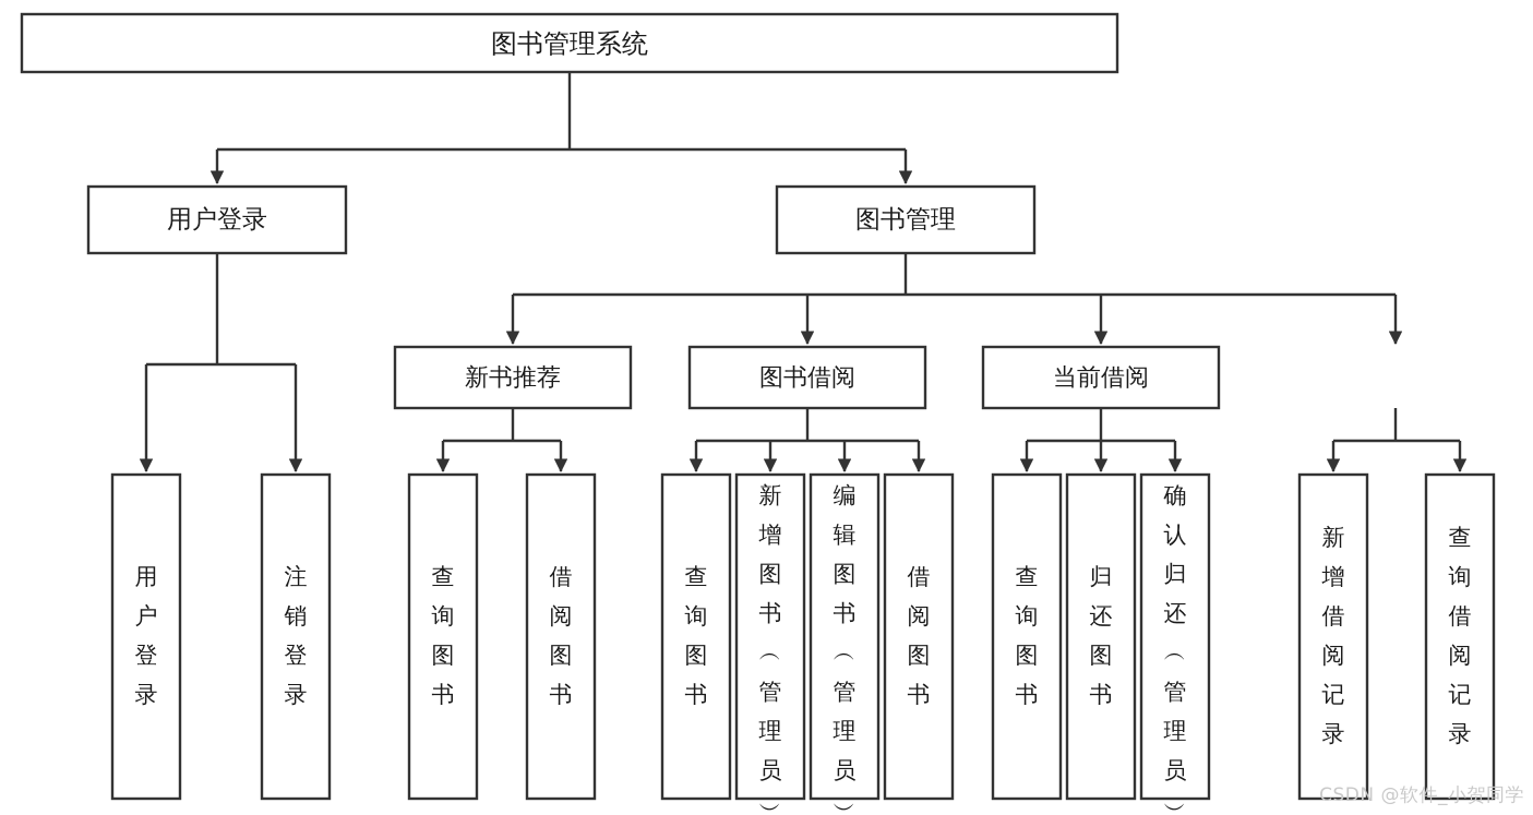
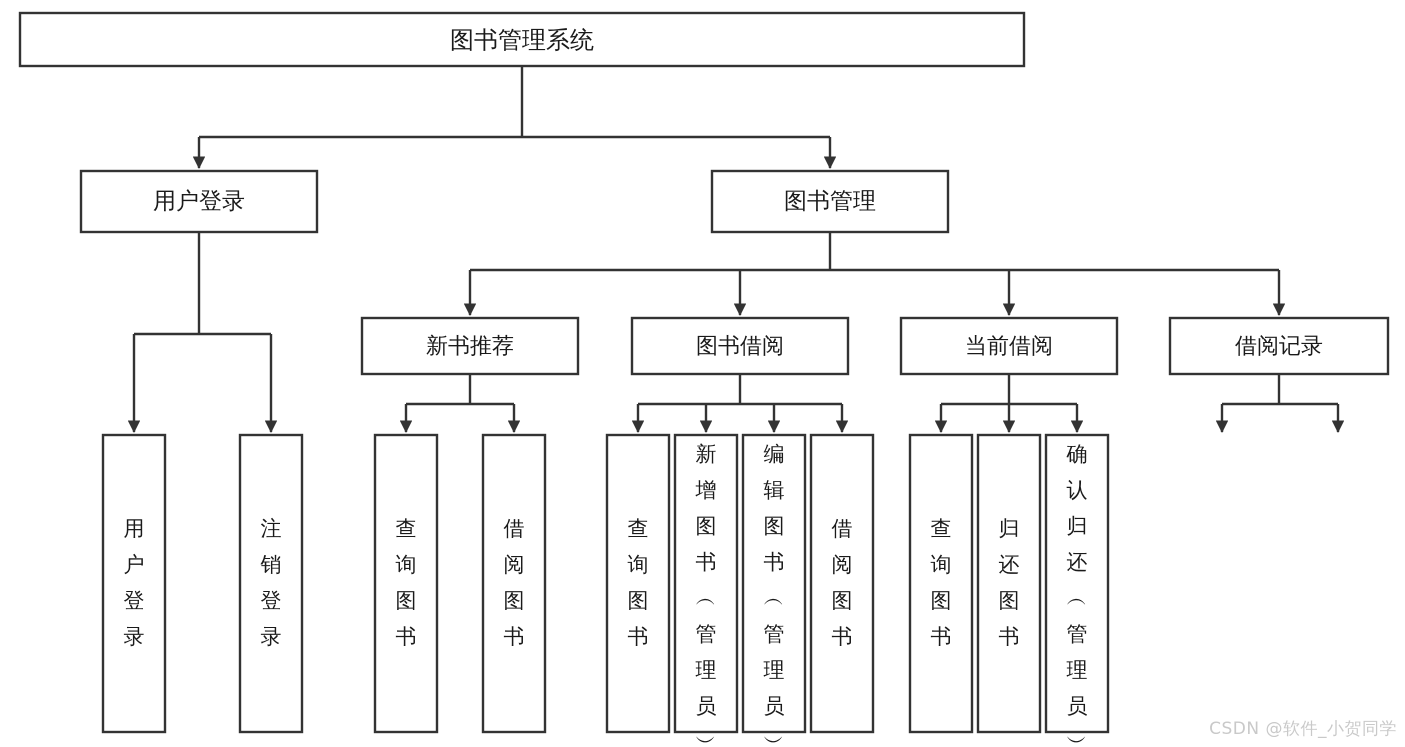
  图书管理系统
  用户登录
  图书管理
  新书推荐
  图书借阅
  当前借阅
+ 借阅记录
  用户登录
  注销登录
  查询图书
  借阅图书
  查询图书
  新增图书 ︵ 管理员 ︶
  编辑图书 ︵ 管理员 ︶
  借阅图书
  查询图书
  归还图书
  确认归还 ︵ 管理员 ︶
- 新增借阅记录
- 查询借阅记录
  CSDN @软件_小贺同学
